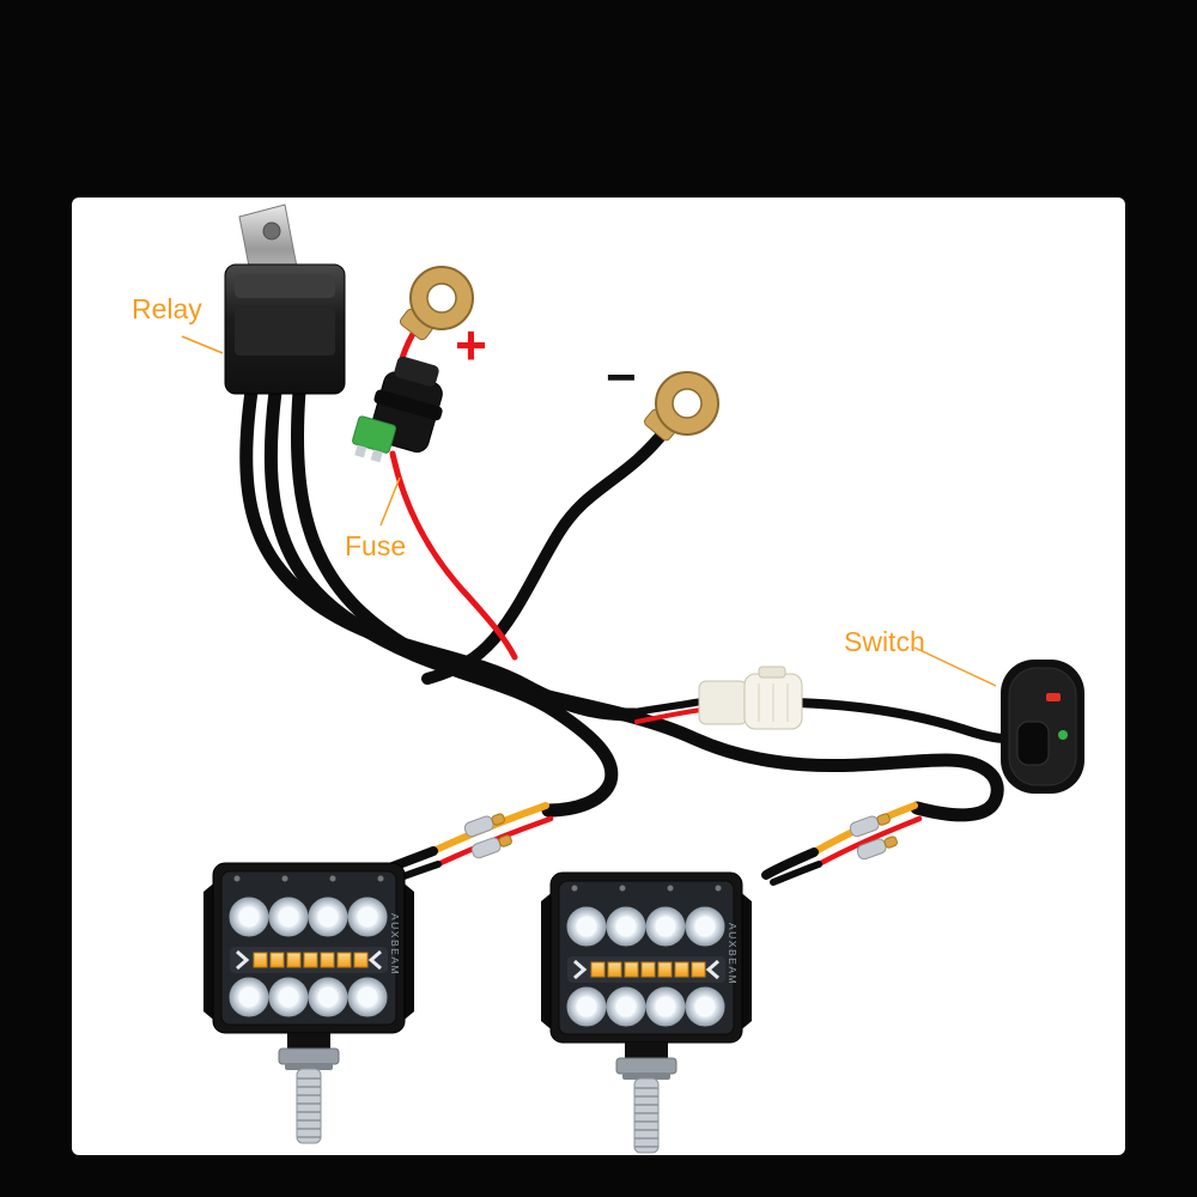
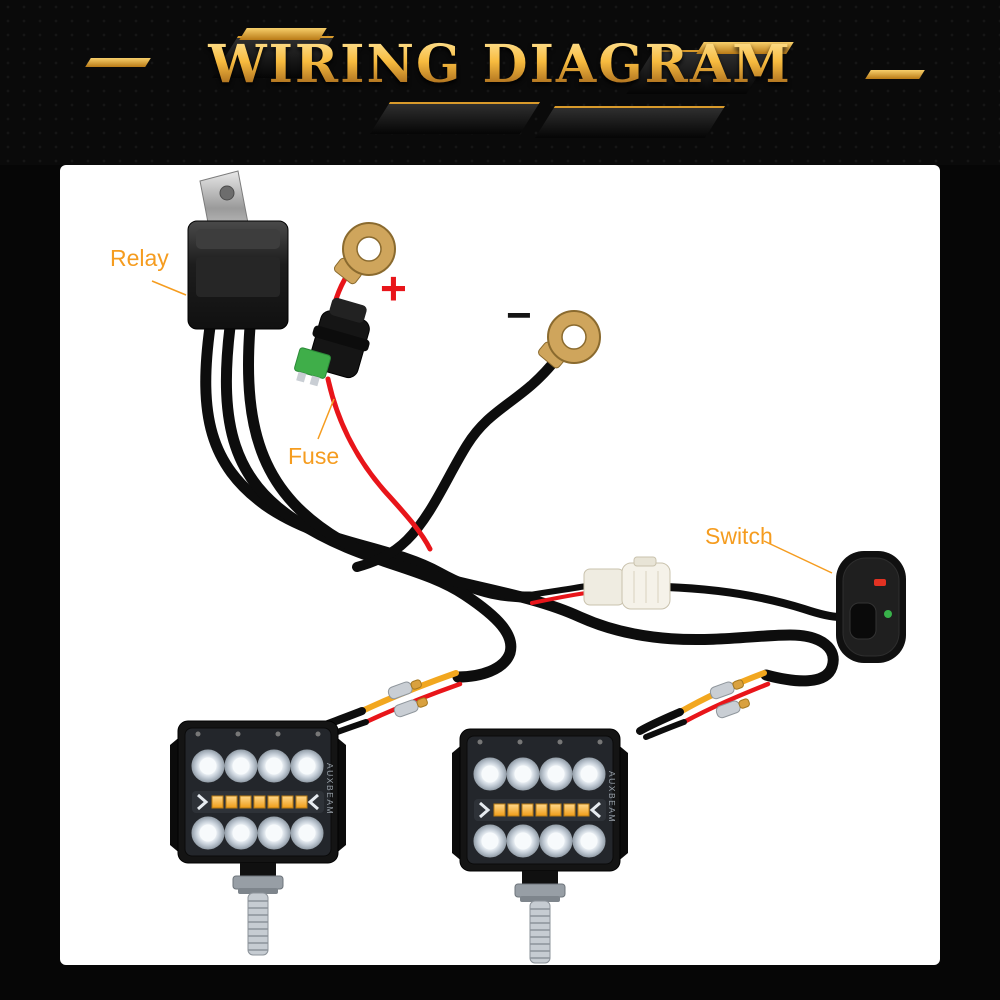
+ WIRING DIAGRAM
  Relay
  Fuse
  +
  −
  Switch
